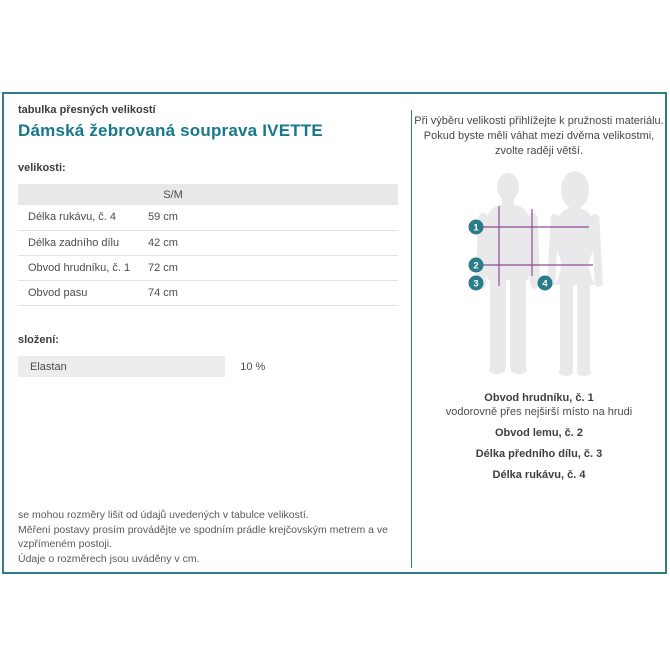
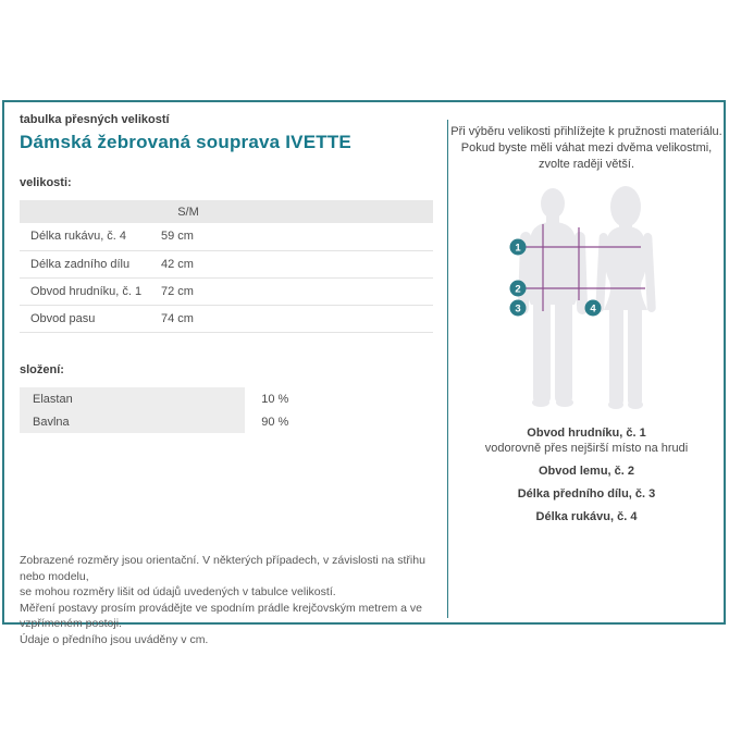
  tabulka přesných velikostí
  Dámská žebrovaná souprava IVETTE
  velikosti:
  	S/M
  Délka rukávu, č. 4	59 cm
  Délka zadního dílu	42 cm
  Obvod hrudníku, č. 1	72 cm
  Obvod pasu	74 cm
  složení:
  Elastan	10 %
+ Bavlna	90 %
+ Zobrazené rozměry jsou orientační. V některých případech, v závislosti na střihu nebo modelu,
  se mohou rozměry lišit od údajů uvedených v tabulce velikostí.
  Měření postavy prosím provádějte ve spodním prádle krejčovským metrem a ve vzpřímeném postoji.
- Údaje o rozměrech jsou uváděny v cm.
+ Údaje o předního jsou uváděny v cm.
  Při výběru velikosti přihlížejte k pružnosti materiálu.
  Pokud byste měli váhat mezi dvěma velikostmi,
  zvolte raději větší.
  1
  2
  3
  4
  Obvod hrudníku, č. 1
  vodorovně přes nejširší místo na hrudi
  Obvod lemu, č. 2
  Délka předního dílu, č. 3
  Délka rukávu, č. 4
